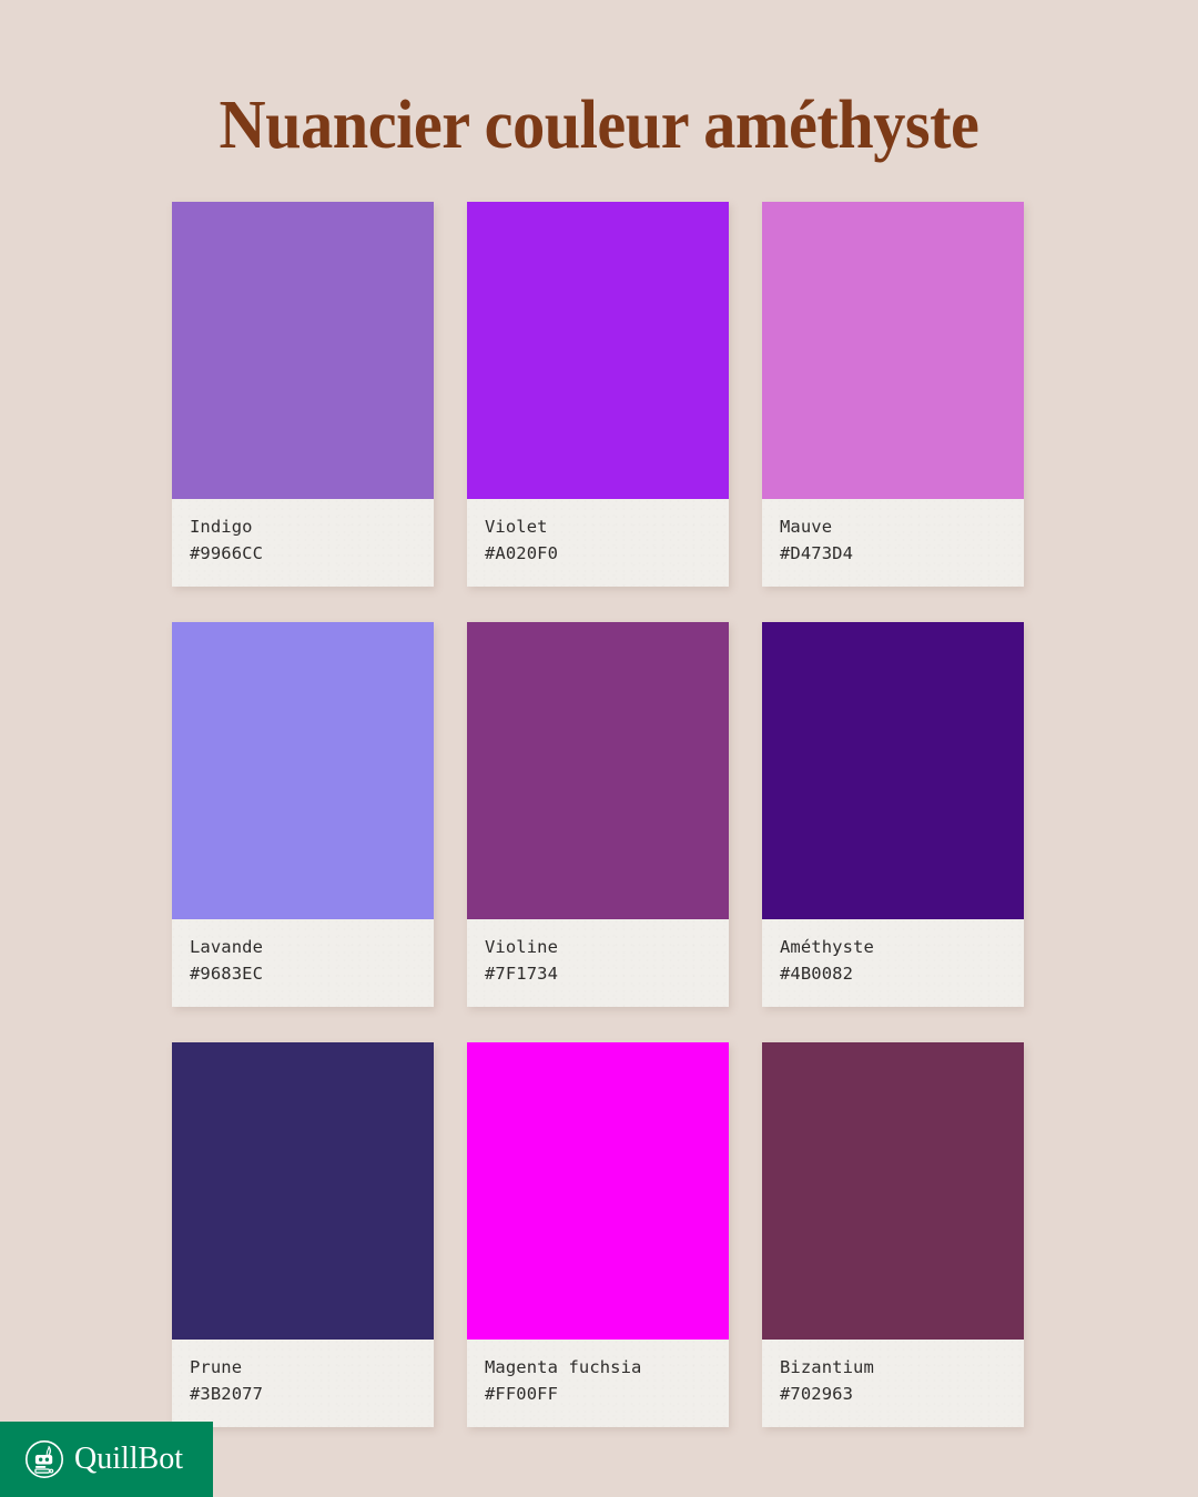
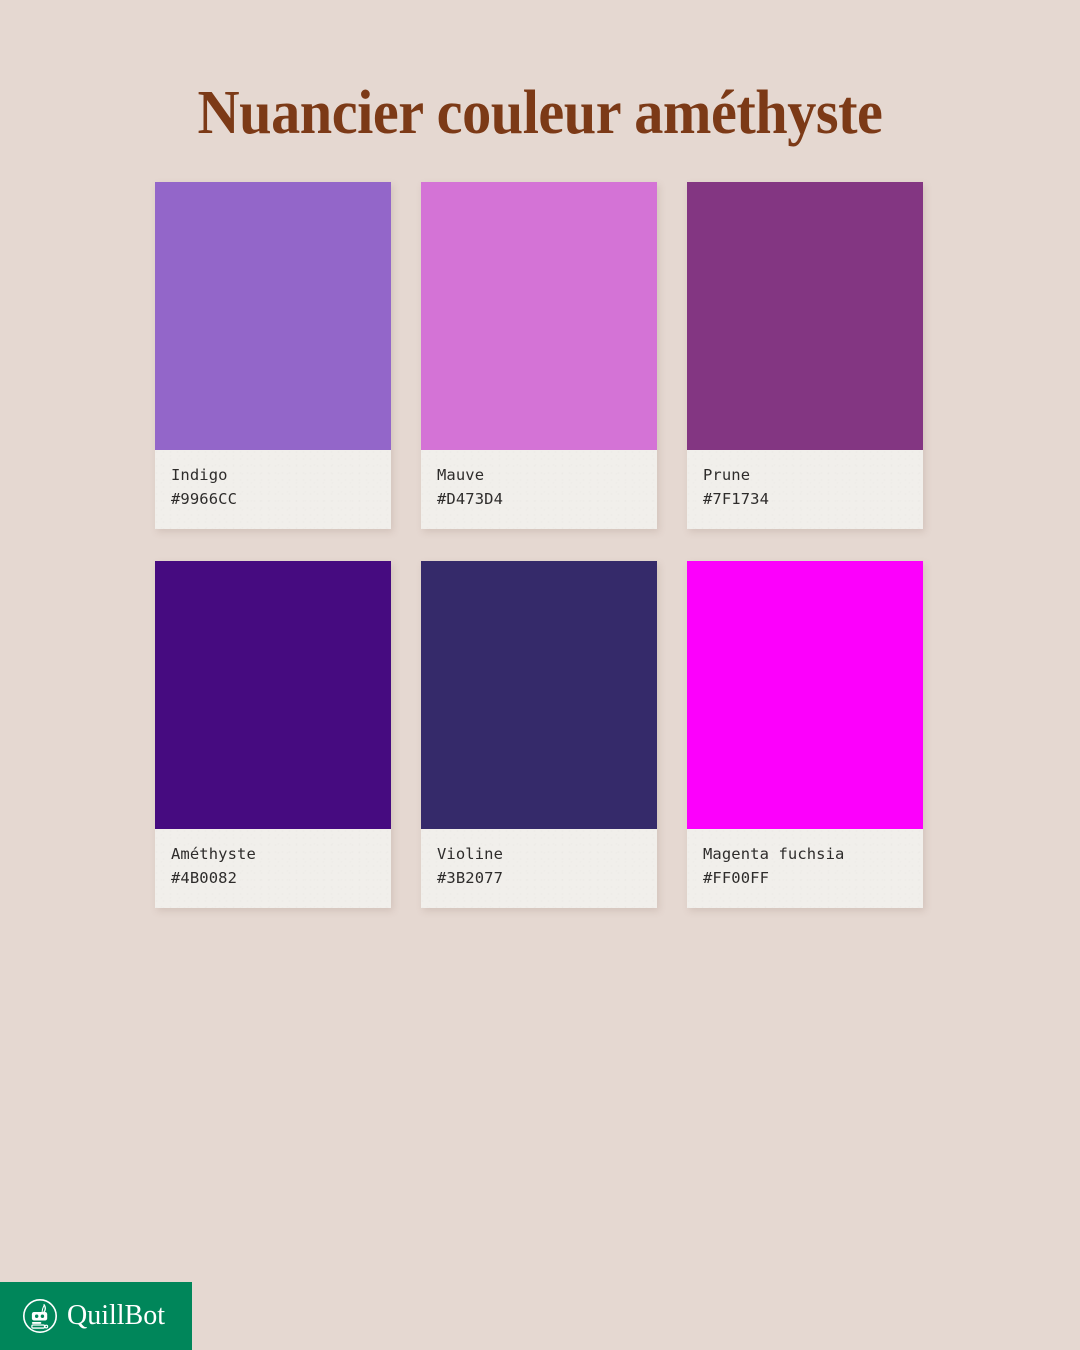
  Nuancier couleur améthyste
  Indigo
  #9966CC
- Violet
- #A020F0
  Mauve
  #D473D4
- Lavande
- #9683EC
- Violine
+ Prune
  #7F1734
  Améthyste
  #4B0082
- Prune
+ Violine
  #3B2077
  Magenta fuchsia
  #FF00FF
- Bizantium
- #702963
  QuillBot
